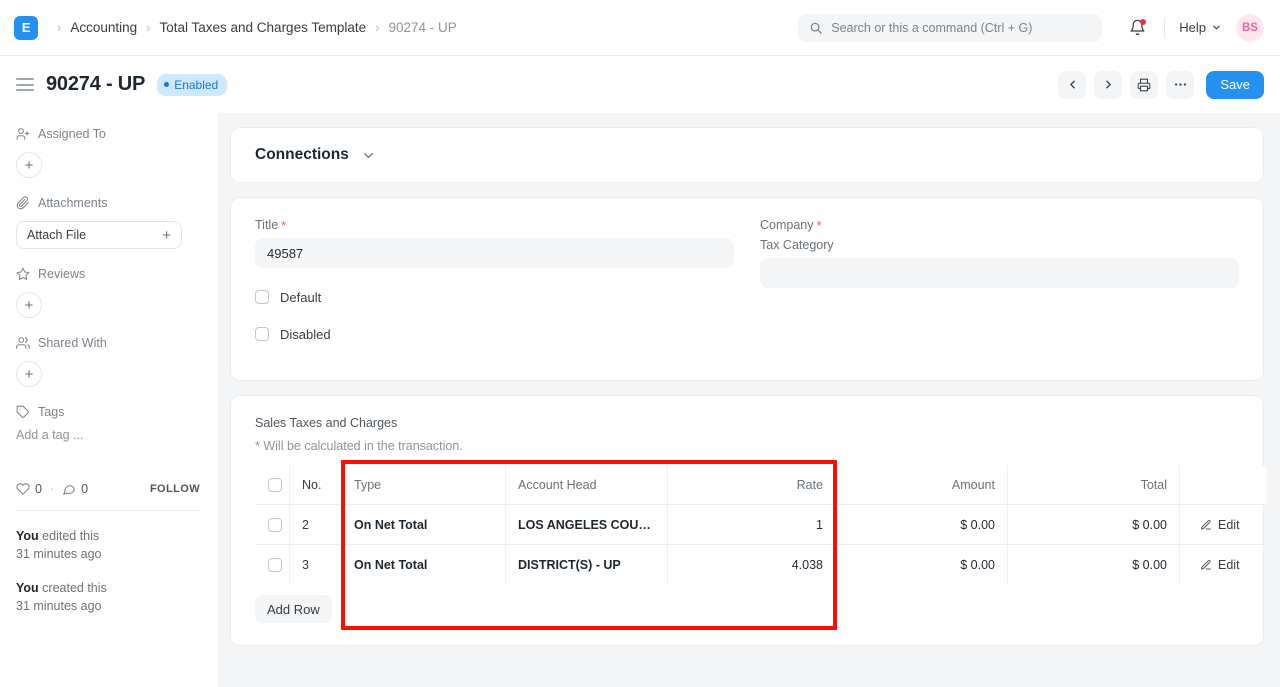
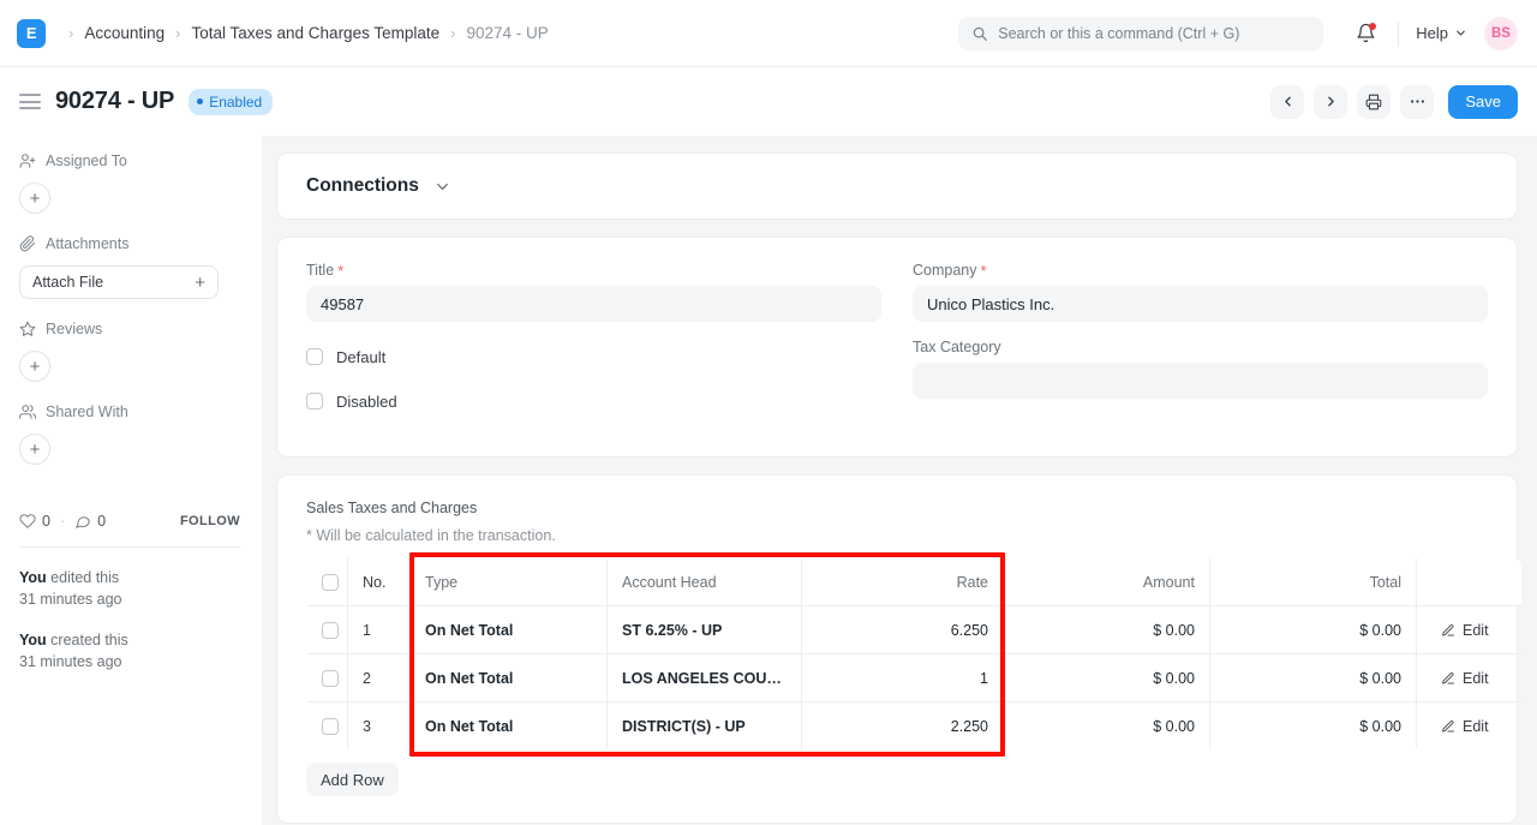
  E
  ›
  Accounting
  ›
  Total Taxes and Charges Template
  ›
  90274 - UP
  Search or this a command (Ctrl + G)
  Help
  BS
  90274 - UP
  Enabled
  Save
  Assigned To
  +
  Attachments
  Attach File
  +
  Reviews
  +
  Shared With
  +
- Tags
- Add a tag ...
  0
  ·
  0
  FOLLOW
  You edited this
  31 minutes ago
  You created this
  31 minutes ago
  Connections
  Title
  *
  49587
  Default
  Disabled
  Company
  *
+ Unico Plastics Inc.
  Tax Category
  Sales Taxes and Charges
  * Will be calculated in the transaction.
  	No.	Type	Account Head	Rate	Amount	Total
+ 	1	On Net Total	ST 6.25% - UP	6.250	$ 0.00	$ 0.00	Edit
  	2	On Net Total	LOS ANGELES COUNT…	1	$ 0.00	$ 0.00	Edit
- 	3	On Net Total	DISTRICT(S) - UP	4.038	$ 0.00	$ 0.00	Edit
+ 	3	On Net Total	DISTRICT(S) - UP	2.250	$ 0.00	$ 0.00	Edit
  Add Row
